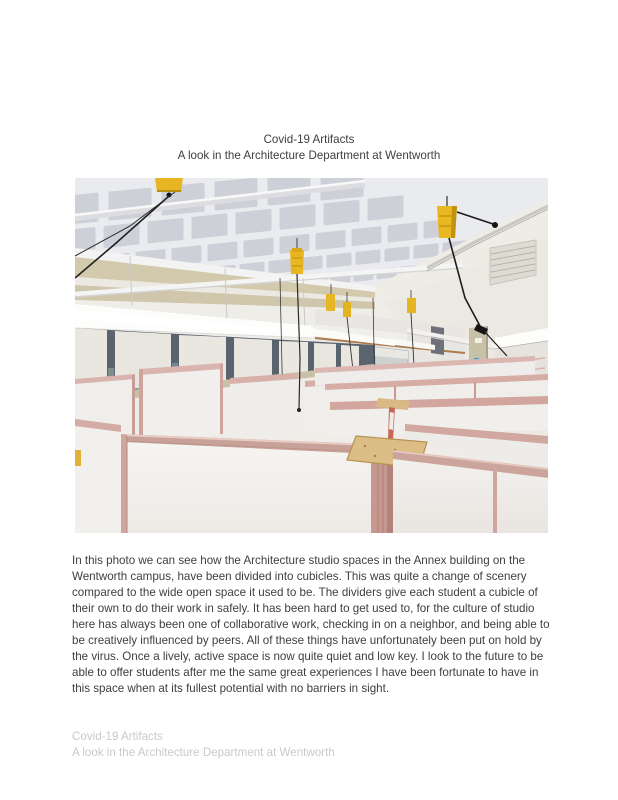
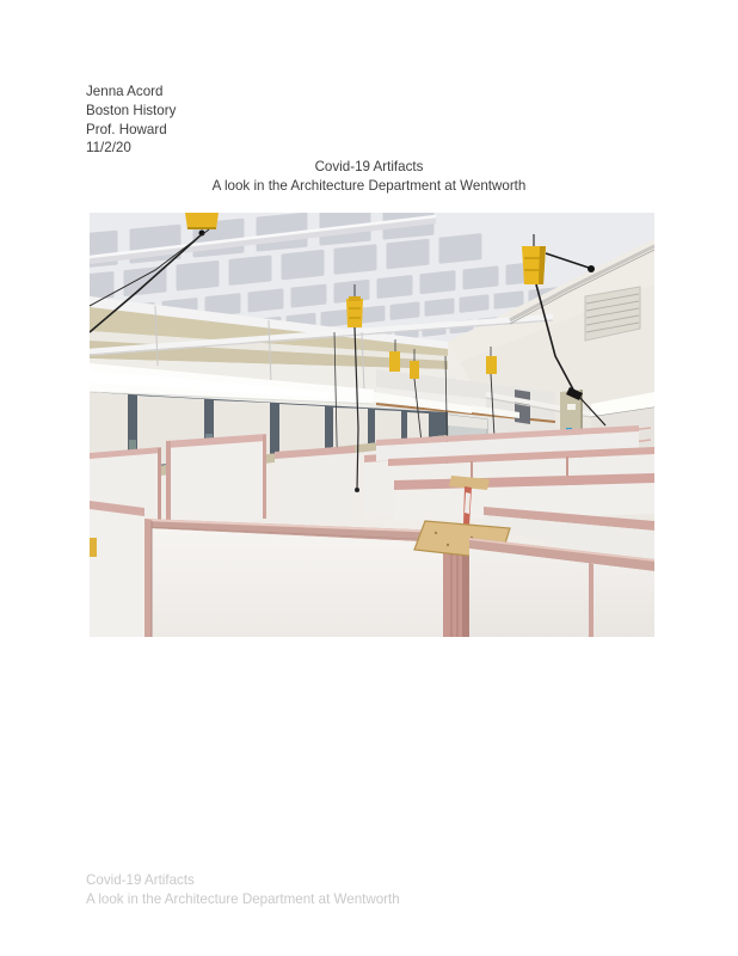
+ Jenna Acord
+ Boston History
+ Prof. Howard
+ 11/2/20
  Covid-19 Artifacts
  A look in the Architecture Department at Wentworth
- In this photo we can see how the Architecture studio spaces in the Annex building on the Wentworth campus, have been divided into cubicles. This was quite a change of scenery compared to the wide open space it used to be. The dividers give each student a cubicle of their own to do their work in safely. It has been hard to get used to, for the culture of studio here has always been one of collaborative work, checking in on a neighbor, and being able to be creatively influenced by peers. All of these things have unfortunately been put on hold by the virus. Once a lively, active space is now quite quiet and low key. I look to the future to be able to offer students after me the same great experiences I have been fortunate to have in this space when at its fullest potential with no barriers in sight.
  Covid-19 Artifacts
  A look in the Architecture Department at Wentworth
